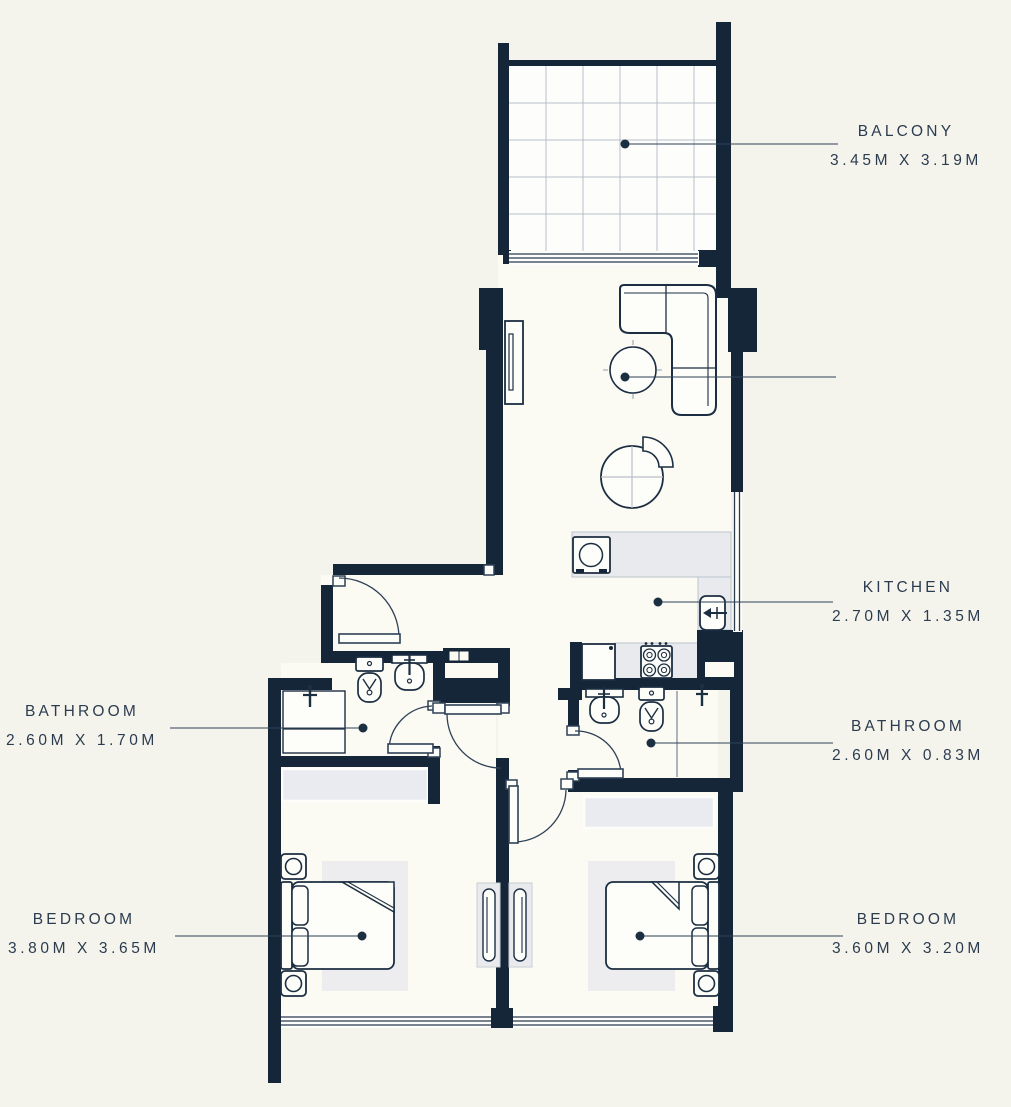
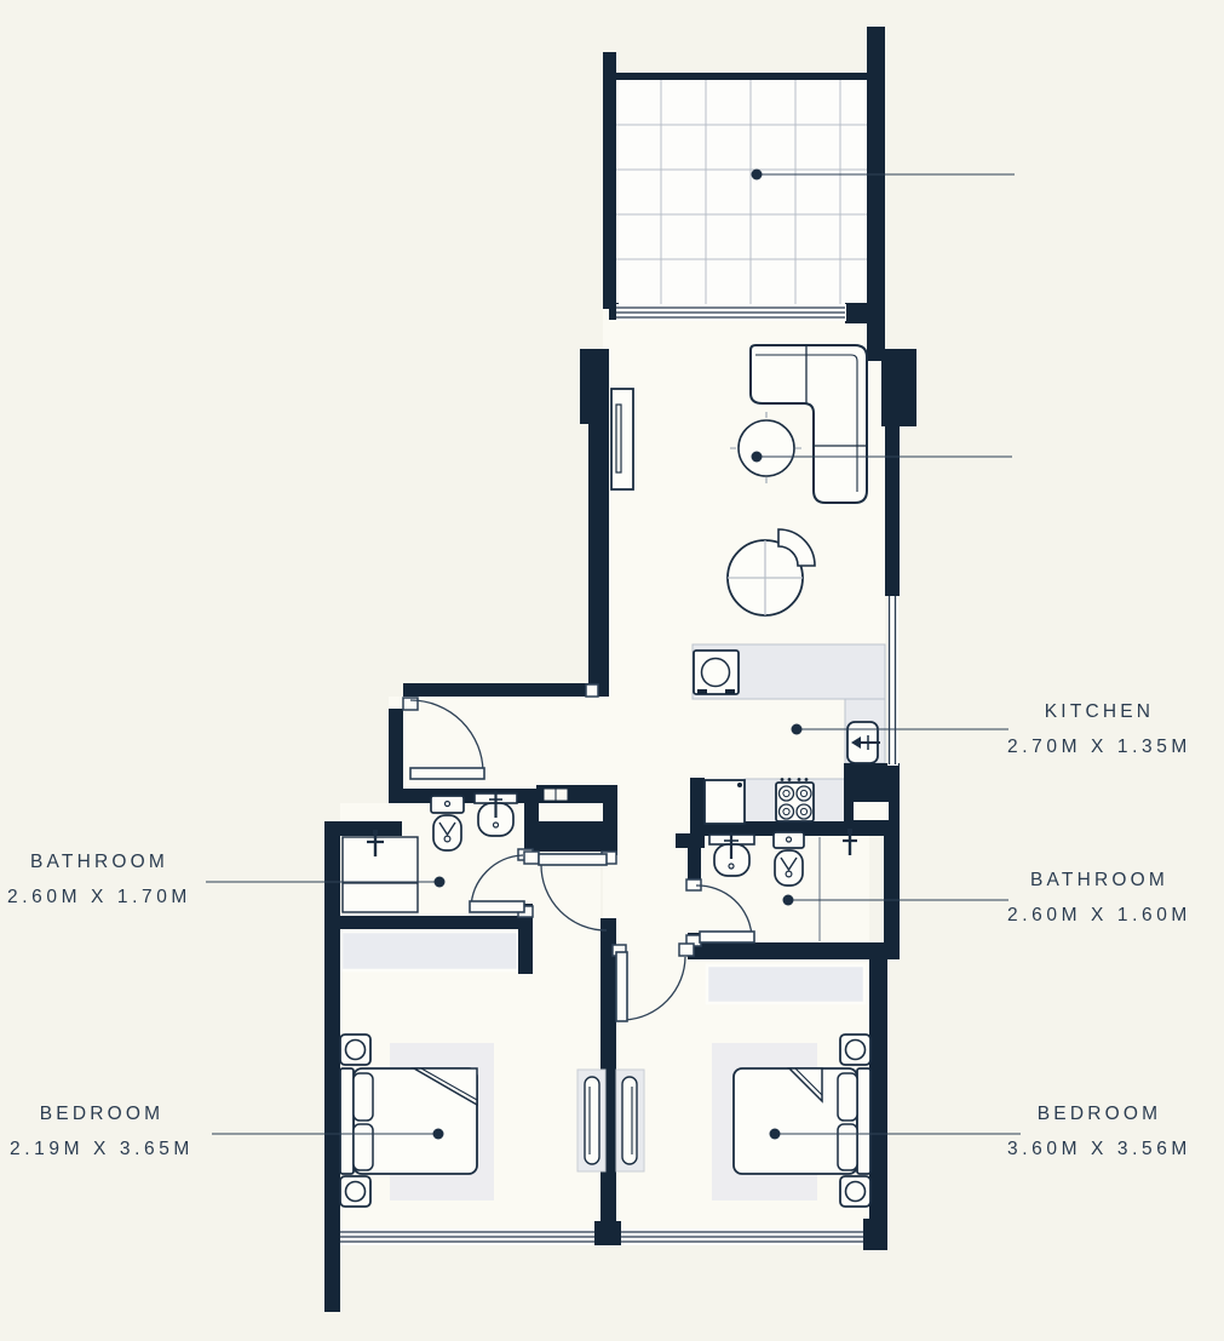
- BALCONY
- 3.45M X 3.19M
  KITCHEN
  2.70M X 1.35M
  BATHROOM
- 2.60M X 0.83M
+ 2.60M X 1.60M
  BATHROOM
  2.60M X 1.70M
  BEDROOM
- 3.80M X 3.65M
+ 2.19M X 3.65M
  BEDROOM
- 3.60M X 3.20M
+ 3.60M X 3.56M
